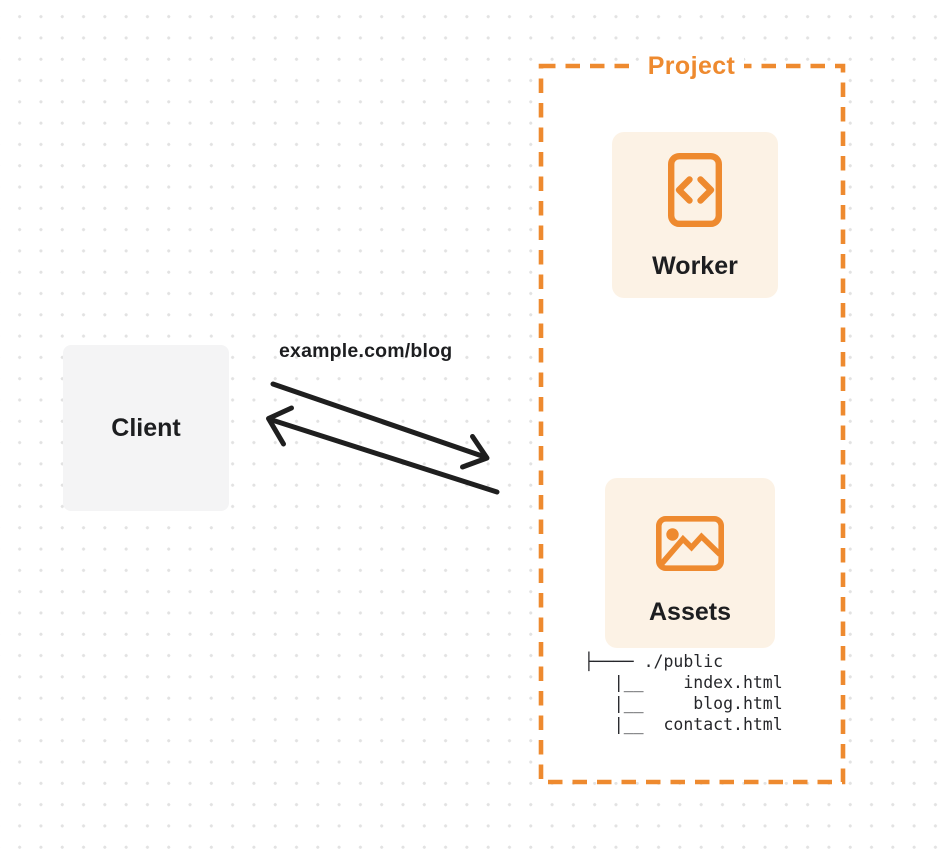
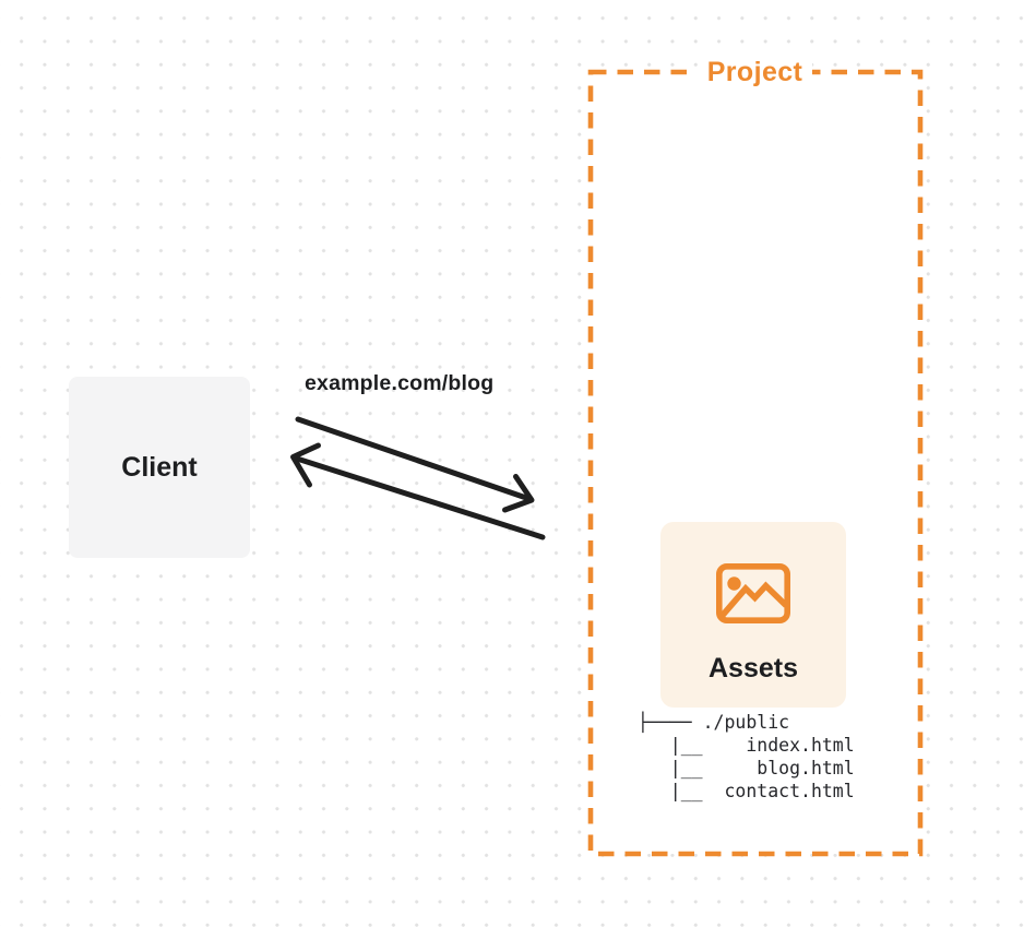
  Project
- Worker
  Assets
  ├──── ./public
  |__ index.html
  |__ blog.html
  |__ contact.html
  Client
  example.com/blog
